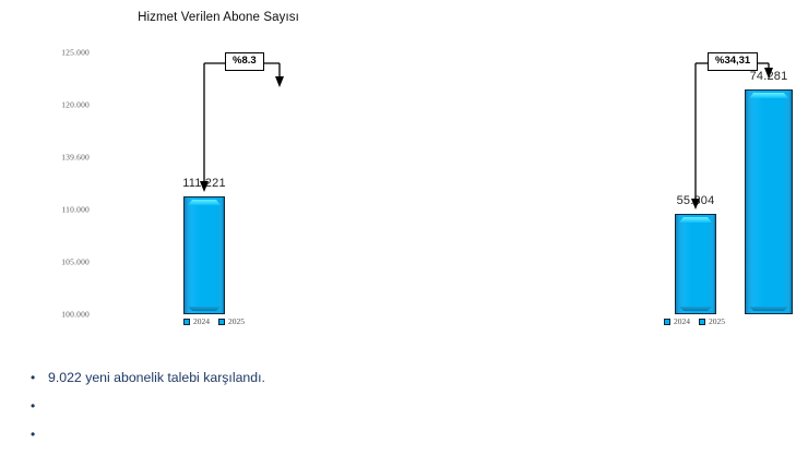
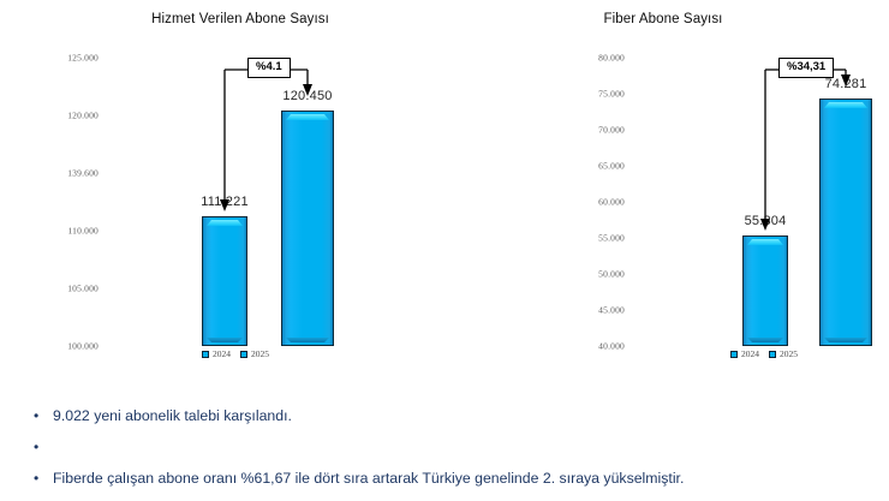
  Hizmet Verilen Abone Sayısı
  125.000
  120.000
  139.600
  110.000
  105.000
  100.000
  111221
+ 120.450
- %8.3
+ %4.1
  2024
  2025
+ Fiber Abone Sayısı
+ 80.000
+ 75.000
+ 70.000
+ 65.000
+ 60.000
+ 55.000
+ 50.000
+ 45.000
+ 40.000
  74.281
  %34,31
  2024
  2025
  •
  9.022 yeni abonelik talebi karşılandı.
  •
  •
+ Fiberde çalışan abone oranı %61,67 ile dört sıra artarak Türkiye genelinde 2. sıraya yükselmiştir.
